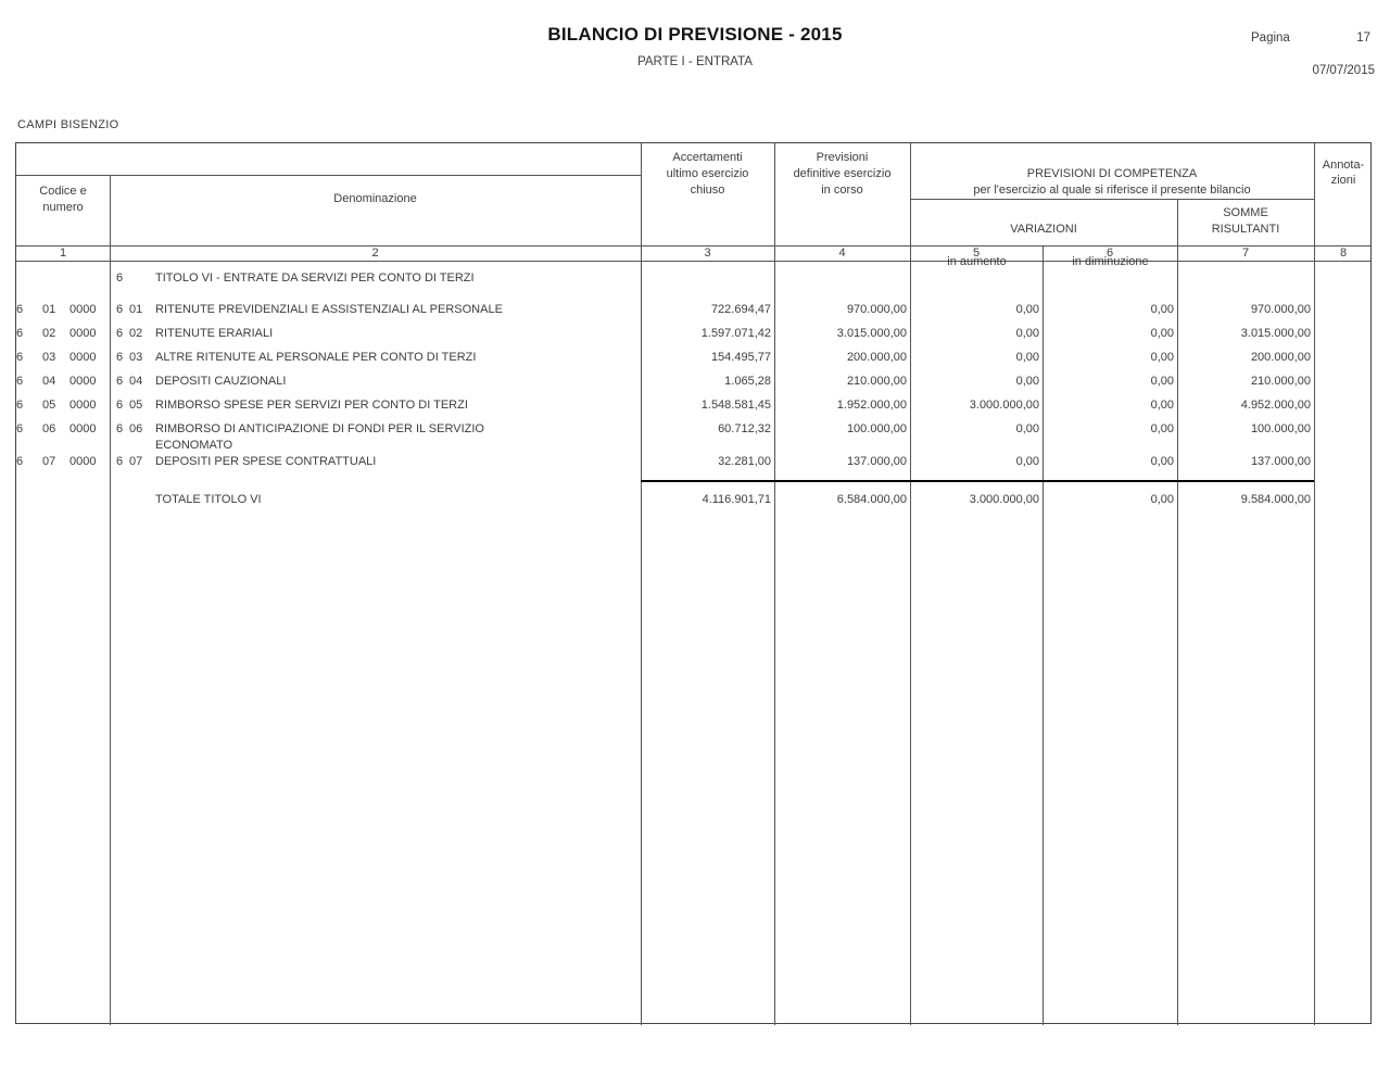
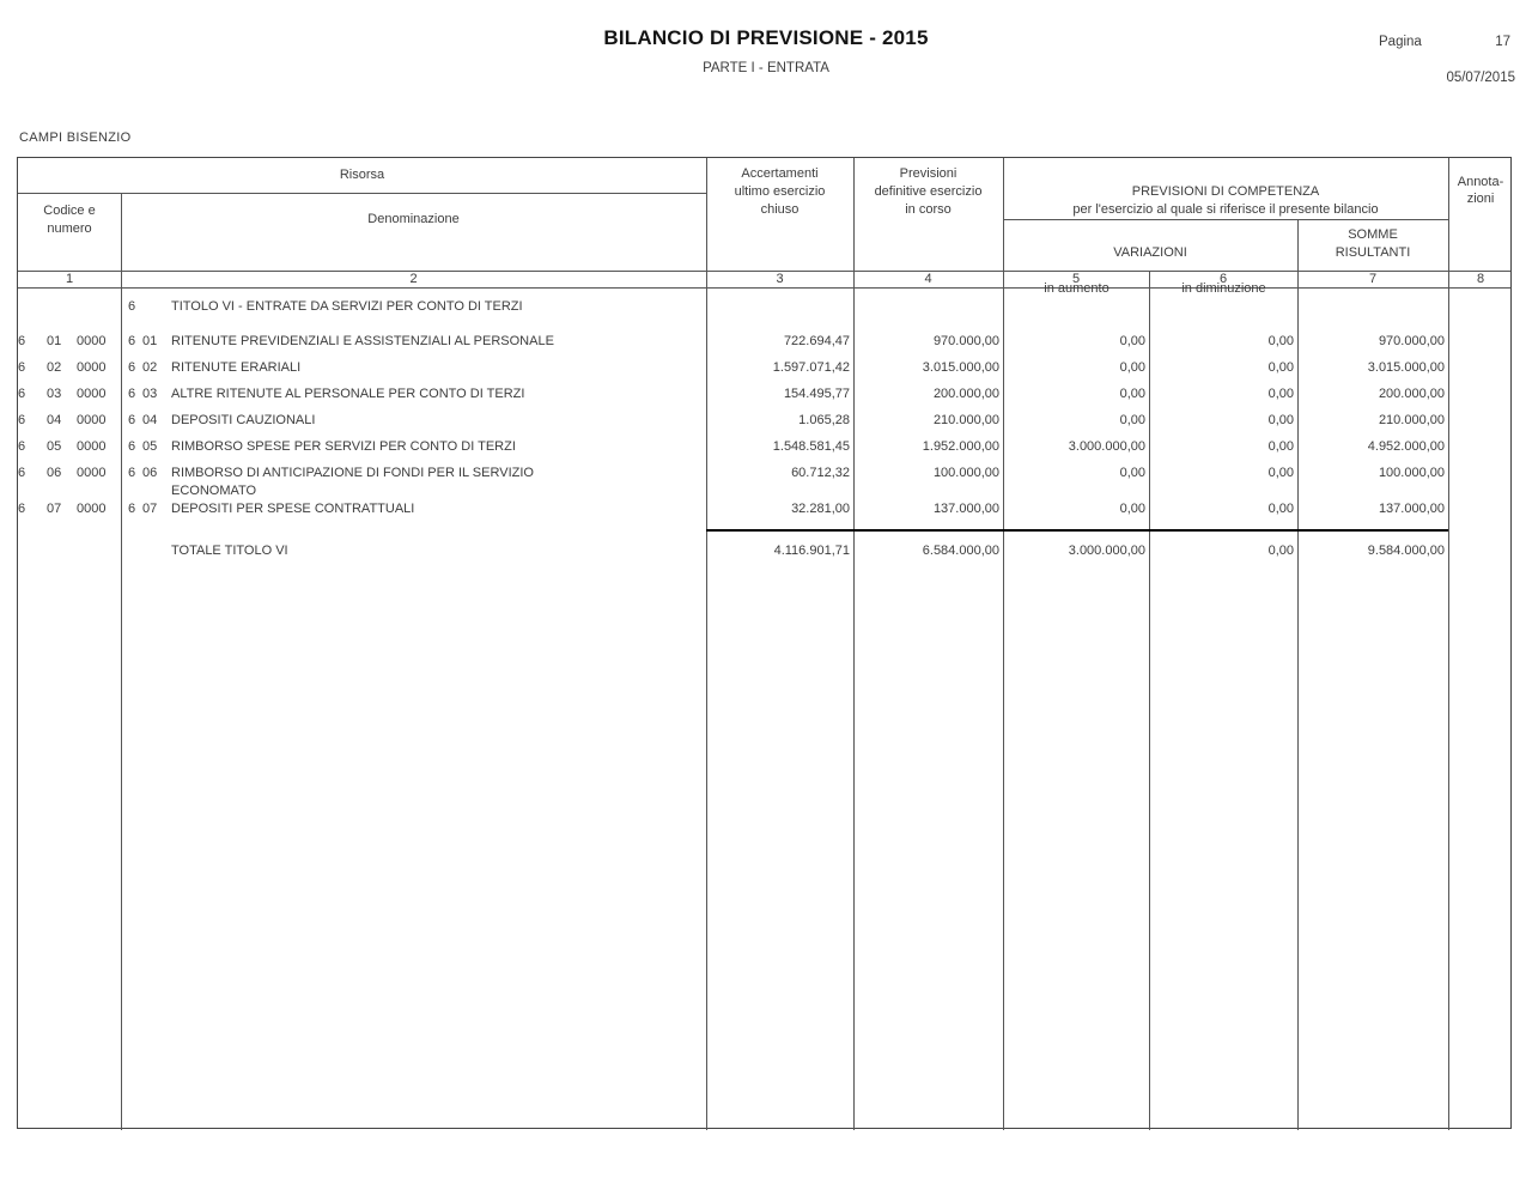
  BILANCIO DI PREVISIONE - 2015
  PARTE I - ENTRATA
  Pagina
  17
- 07/07/2015
+ 05/07/2015
  CAMPI BISENZIO
+ Risorsa
  Codice e
  numero
  Denominazione
  Accertamenti
  ultimo esercizio
  chiuso
  Previsioni
  definitive esercizio
  in corso
  PREVISIONI DI COMPETENZA per l'esercizio al quale si riferisce il presente bilancio
  VARIAZIONI
  in aumento
  in diminuzione
  SOMME
  RISULTANTI
  Annota-
  zioni
  1
  2
  3
  4
  5
  6
  7
  8
  6
  TITOLO VI - ENTRATE DA SERVIZI PER CONTO DI TERZI
  6
  01
  0000
  6
  01
  RITENUTE PREVIDENZIALI E ASSISTENZIALI AL PERSONALE
  722.694,47
  970.000,00
  0,00
  0,00
  970.000,00
  6
  02
  0000
  6
  02
  RITENUTE ERARIALI
  1.597.071,42
  3.015.000,00
  0,00
  0,00
  3.015.000,00
  6
  03
  0000
  6
  03
  ALTRE RITENUTE AL PERSONALE PER CONTO DI TERZI
  154.495,77
  200.000,00
  0,00
  0,00
  200.000,00
  6
  04
  0000
  6
  04
  DEPOSITI CAUZIONALI
  1.065,28
  210.000,00
  0,00
  0,00
  210.000,00
  6
  05
  0000
  6
  05
  RIMBORSO SPESE PER SERVIZI PER CONTO DI TERZI
  1.548.581,45
  1.952.000,00
  3.000.000,00
  0,00
  4.952.000,00
  6
  06
  0000
  6
  06
  RIMBORSO DI ANTICIPAZIONE DI FONDI PER IL SERVIZIO
  ECONOMATO
  60.712,32
  100.000,00
  0,00
  0,00
  100.000,00
  6
  07
  0000
  6
  07
  DEPOSITI PER SPESE CONTRATTUALI
  32.281,00
  137.000,00
  0,00
  0,00
  137.000,00
  TOTALE TITOLO VI
  4.116.901,71
  6.584.000,00
  3.000.000,00
  0,00
  9.584.000,00
